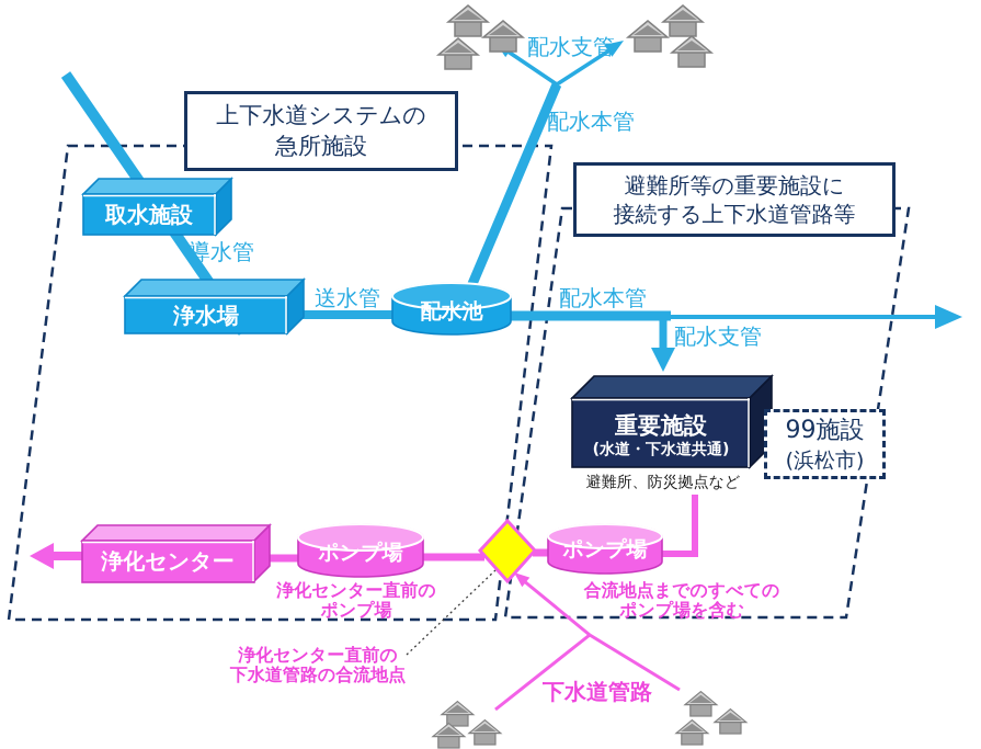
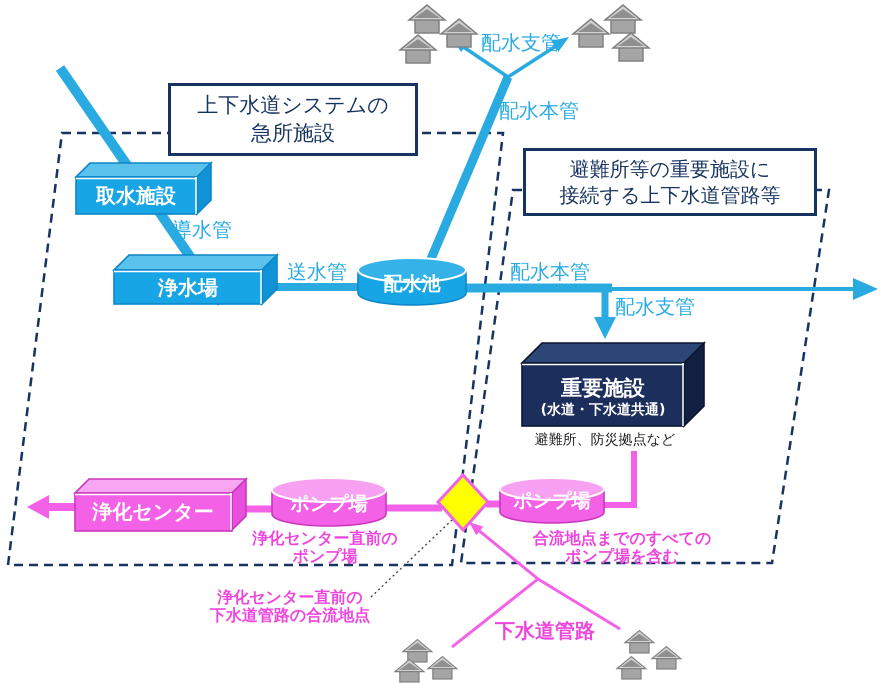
  上下水道システムの
  急所施設
  避難所等の重要施設に
  接続する上下水道管路等
- 99施設
- (浜松市)
  配水支管
  配水本管
  導水管
  送水管
  配水本管
  配水支管
  取水施設
  浄水場
  配水池
  重要施設
  (水道・下水道共通)
  避難所、防災拠点など
  浄化センター
  ポンプ場
  ポンプ場
  浄化センター直前の
  ポンプ場
  合流地点までのすべての
  ポンプ場を含む
  浄化センター直前の
  下水道管路の合流地点
  下水道管路
